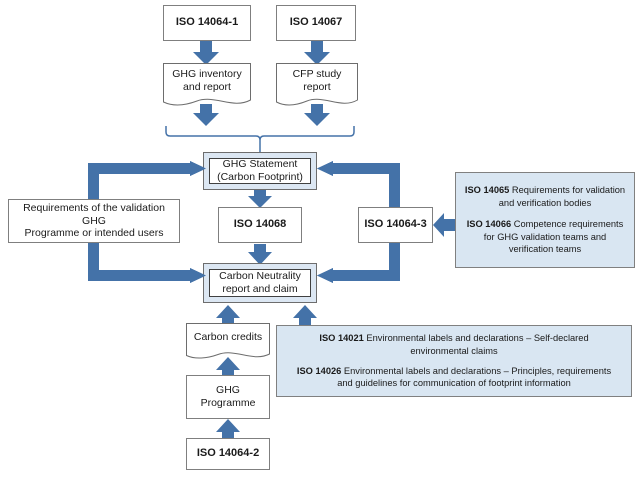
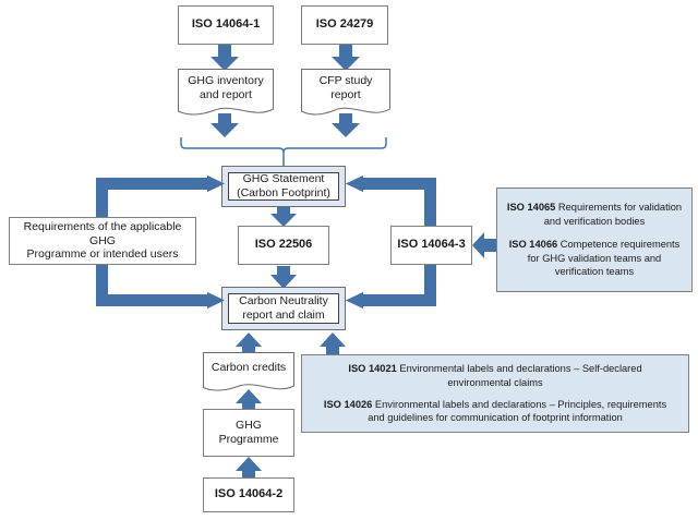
  ISO 14064-1
- ISO 14067
+ ISO 24279
  GHG inventory
  and report
  CFP study
  report
  GHG Statement
  (Carbon Footprint)
- ISO 14068
+ ISO 22506
  ISO 14064-3
- Requirements of the validation GHG
+ Requirements of the applicable GHG
  Programme or intended users
  Carbon Neutrality
  report and claim
  Carbon credits
  GHG
  Programme
  ISO 14064-2
  ISO 14065 Requirements for validation and verification bodies
  ISO 14066 Competence requirements for GHG validation teams and verification teams
  ISO 14021 Environmental labels and declarations – Self-declared environmental claims
  ISO 14026 Environmental labels and declarations – Principles, requirements and guidelines for communication of footprint information
